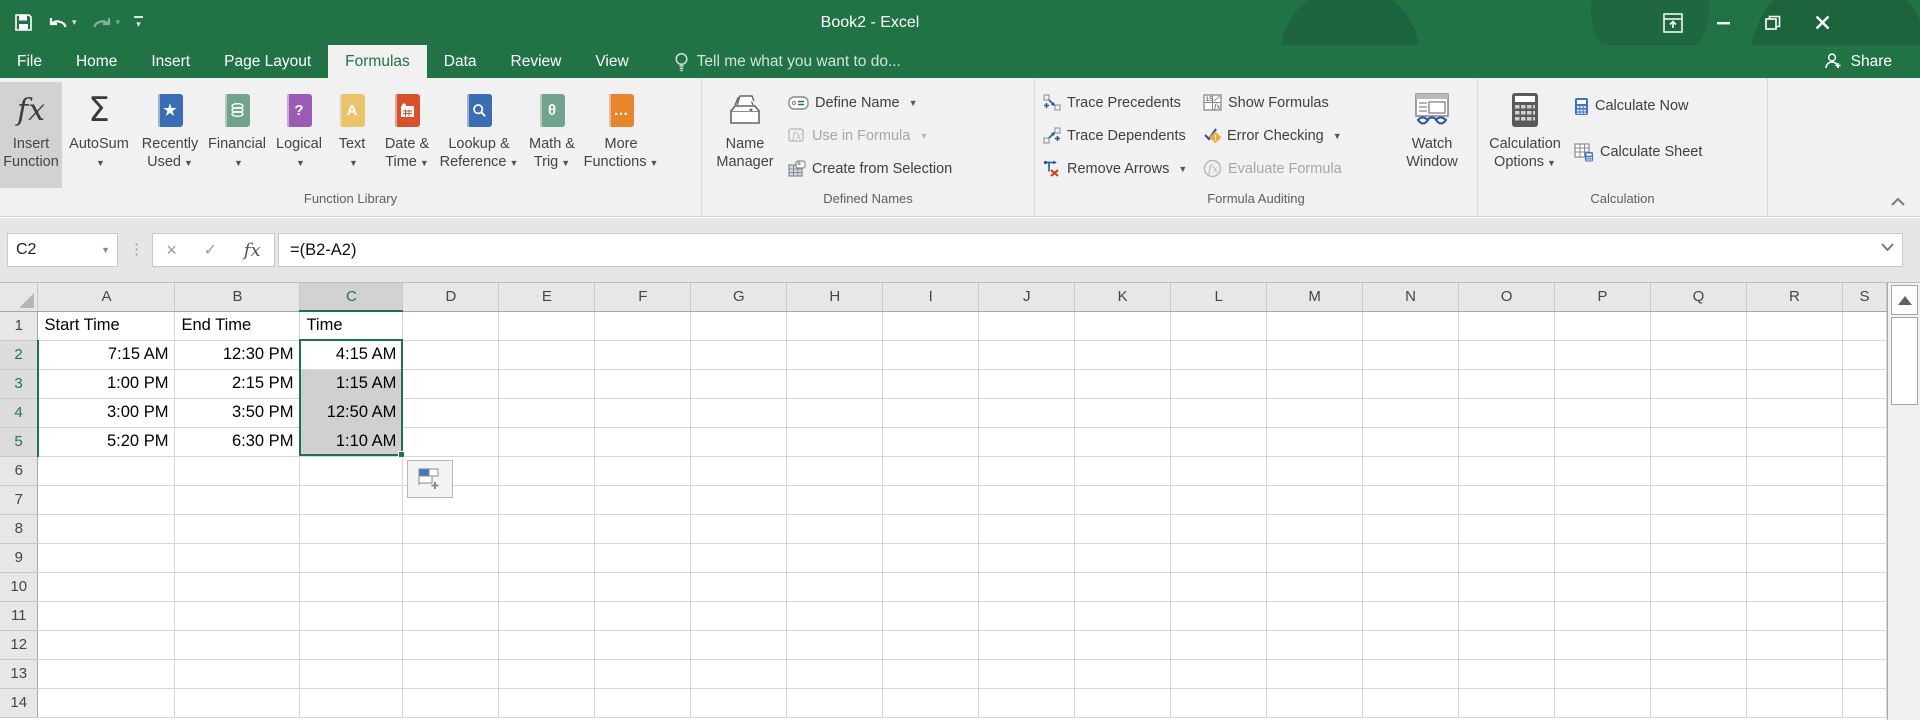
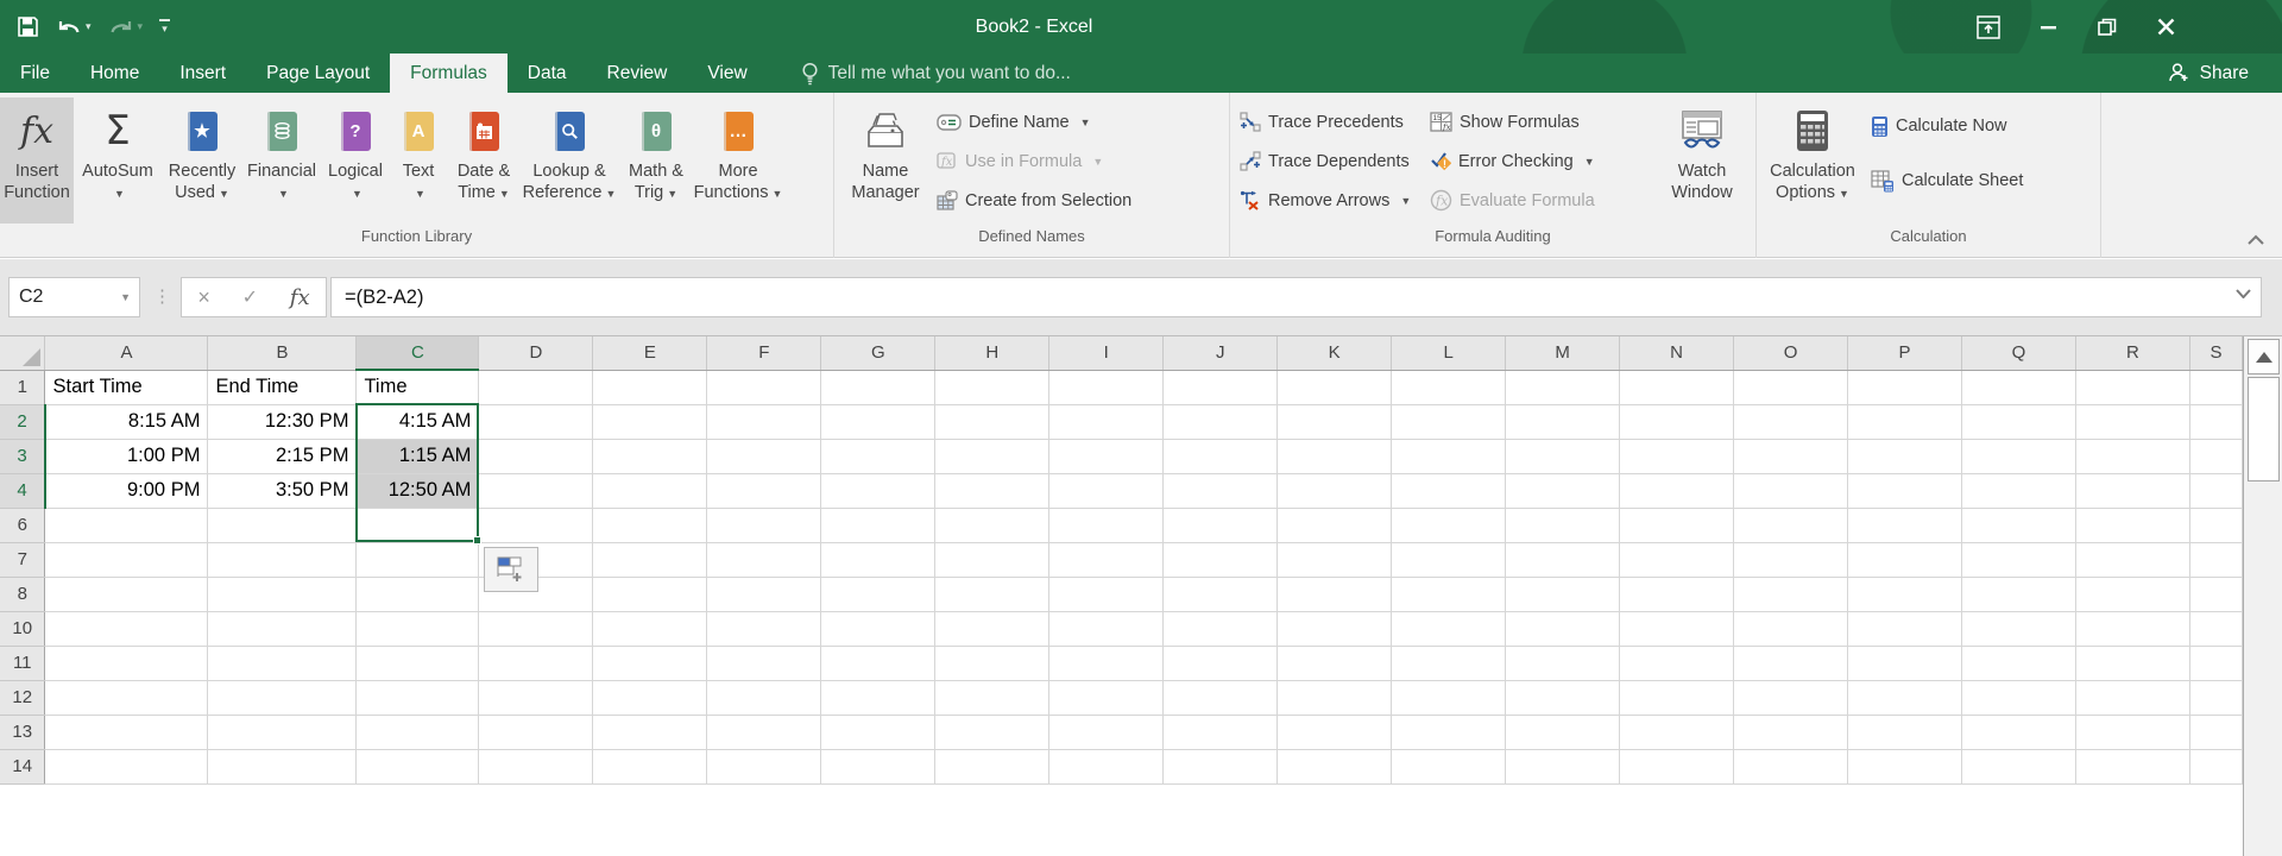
  ▾
  ▾
  ▾
  Book2 - Excel
  File
  Home
  Insert
  Page Layout
  Formulas
  Data
  Review
  View
  Tell me what you want to do...
  Share
  fx
  Insert
  Function
  Σ
  AutoSum
  ▼
  ★
  Recently
  Used ▼
  Financial
  ▼
  ?
  Logical
  ▼
  A
  Text
  ▼
  Date &
  Time ▼
  Lookup &
  Reference ▼
  θ
  Math &
  Trig ▼
  …
  More
  Functions ▼
  Function Library
  Name
  Manager
  Define Name
  ▼
  fx
  Use in Formula
  ▼
  Create from Selection
  Defined Names
  Trace Precedents
  Trace Dependents
  Remove Arrows
  ▼
  fx
  Show Formulas
  !
  Error Checking
  ▼
  fx
  Evaluate Formula
  Watch
  Window
  Formula Auditing
  Calculation
  Options ▼
  Calculate Now
  Calculate Sheet
  Calculation
  C2
  ▼
  ⋮
  ×
  ✓
  fx
  =(B2-A2)
  	A	B	C	D	E	F	G	H	I	J	K	L	M	N	O	P	Q	R	S
  1	Start Time	End Time	Time
- 2	7:15 AM	12:30 PM	4:15 AM
+ 2	8:15 AM	12:30 PM	4:15 AM
  3	1:00 PM	2:15 PM	1:15 AM
- 4	3:00 PM	3:50 PM	12:50 AM
+ 4	9:00 PM	3:50 PM	12:50 AM
- 5	5:20 PM	6:30 PM	1:10 AM
  6
  7
  8
- 9
  10
  11
  12
  13
  14
